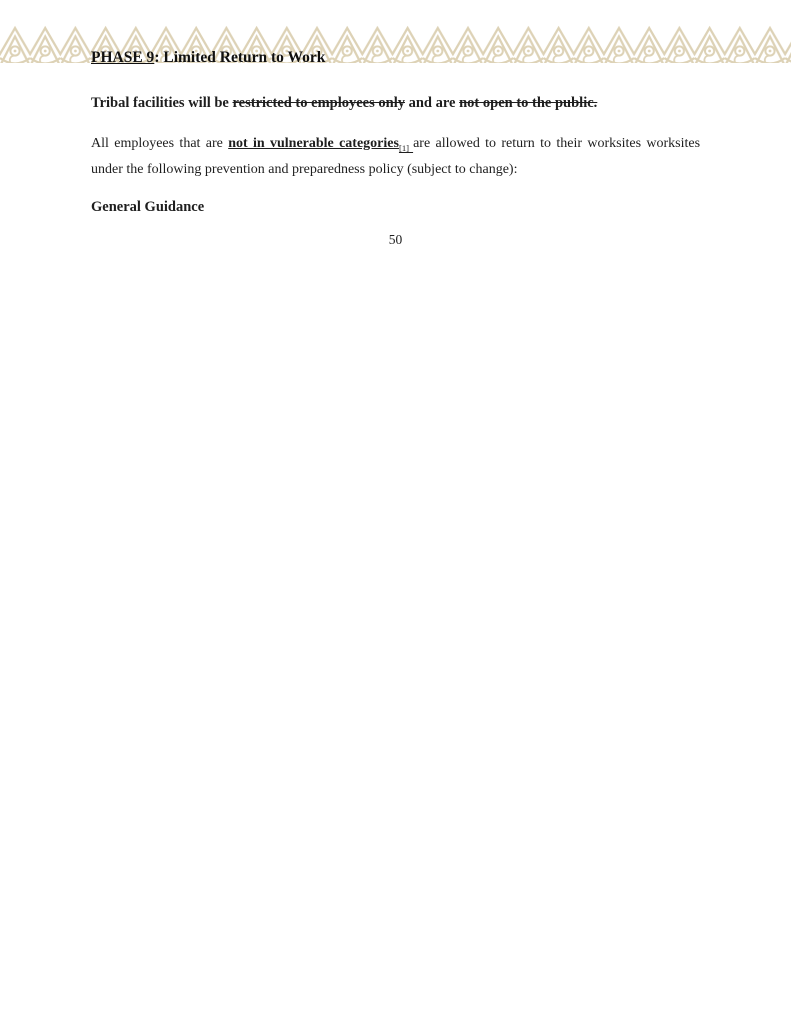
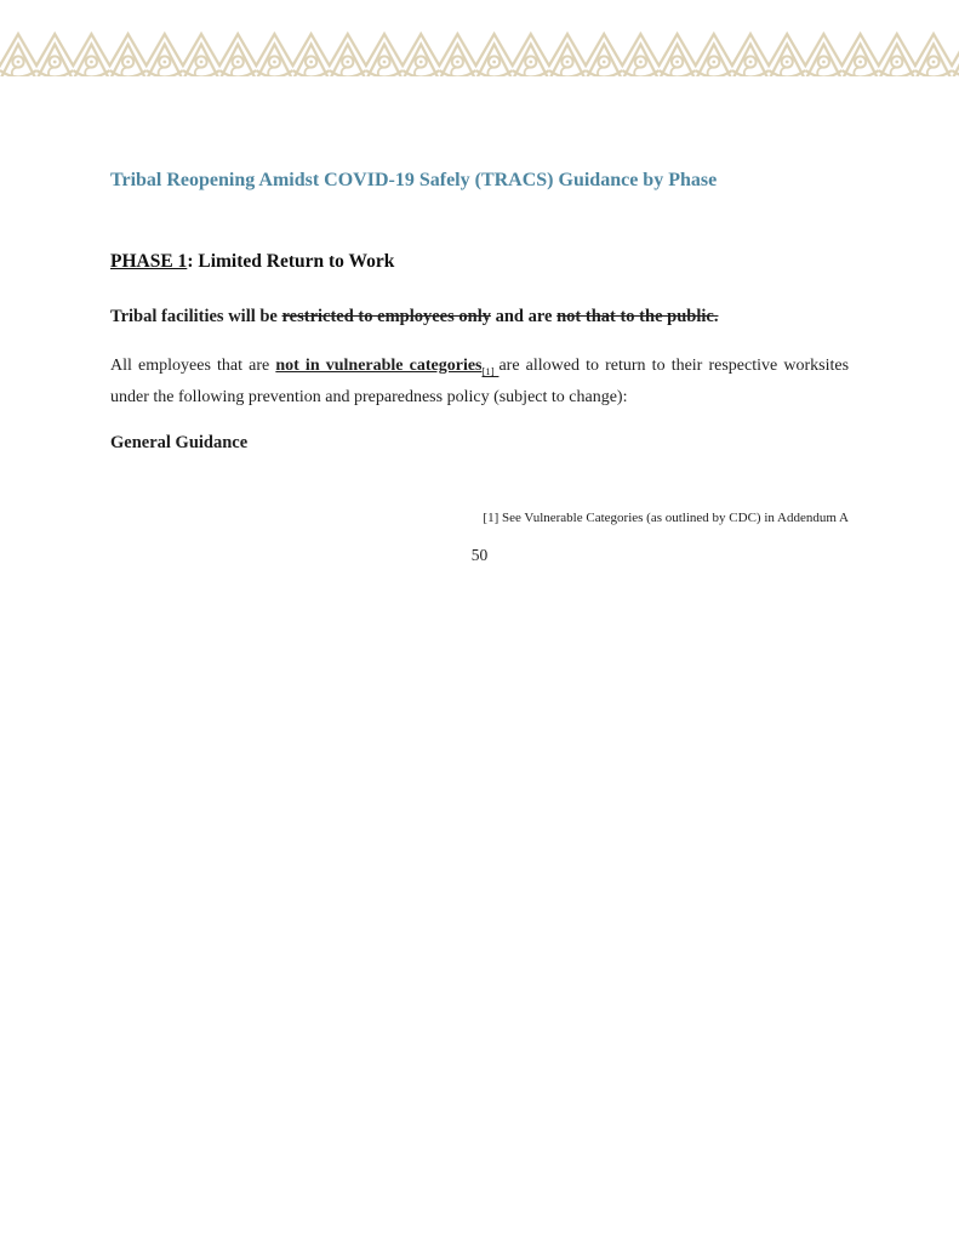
+ Tribal Reopening Amidst COVID-19 Safely (TRACS) Guidance by Phase
- PHASE 9: Limited Return to Work
+ PHASE 1: Limited Return to Work
- Tribal facilities will be restricted to employees only and are not open to the public.
+ Tribal facilities will be restricted to employees only and are not that to the public.
- All employees that are not in vulnerable categories[1] are allowed to return to their worksites worksites under the following prevention and preparedness policy (subject to change):
+ All employees that are not in vulnerable categories[1] are allowed to return to their respective worksites under the following prevention and preparedness policy (subject to change):
  General Guidance
+ [1] See Vulnerable Categories (as outlined by CDC) in Addendum A
  50
